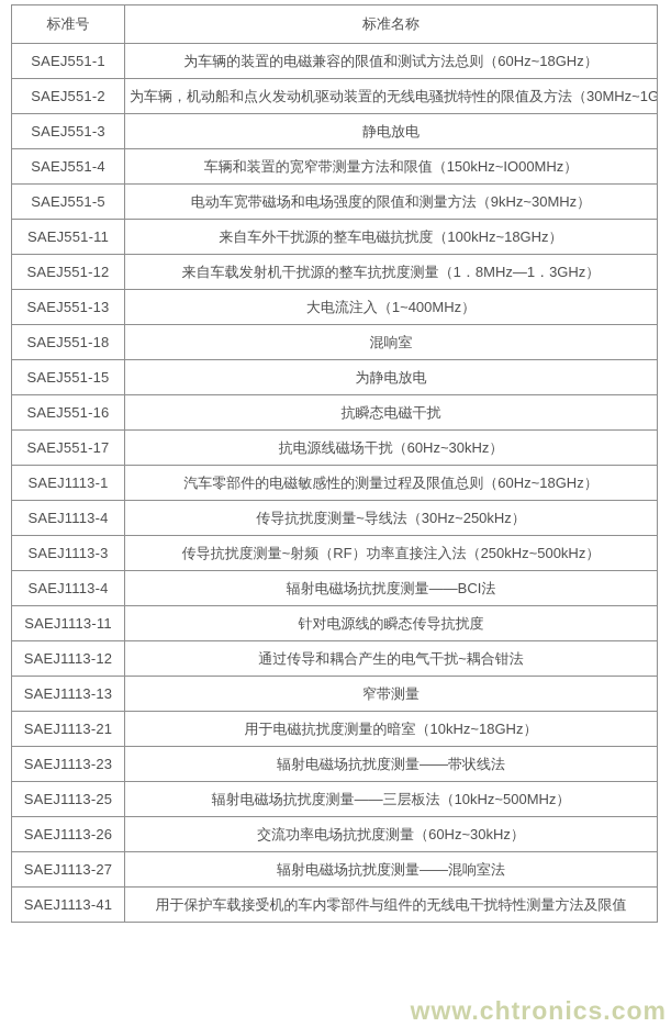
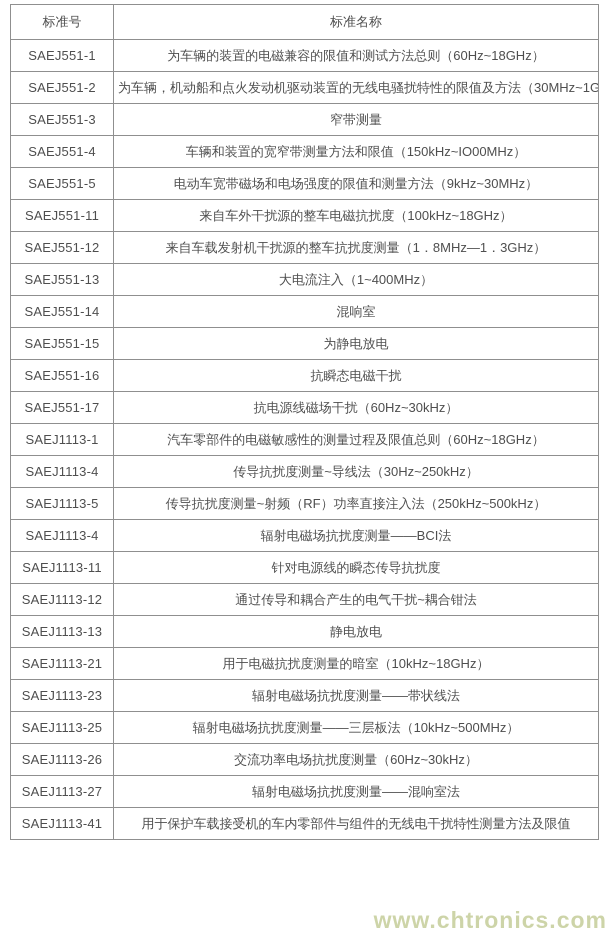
  标准号	标准名称
  SAEJ551-1	为车辆的装置的电磁兼容的限值和测试方法总则（60Hz~18GHz）
  SAEJ551-2	为车辆，机动船和点火发动机驱动装置的无线电骚扰特性的限值及方法（30MHz~1G
- SAEJ551-3	静电放电
+ SAEJ551-3	窄带测量
  SAEJ551-4	车辆和装置的宽窄带测量方法和限值（150kHz~IO00MHz）
  SAEJ551-5	电动车宽带磁场和电场强度的限值和测量方法（9kHz~30MHz）
  SAEJ551-11	来自车外干扰源的整车电磁抗扰度（100kHz~18GHz）
  SAEJ551-12	来自车载发射机干扰源的整车抗扰度测量（1．8MHz—1．3GHz）
  SAEJ551-13	大电流注入（1~400MHz）
- SAEJ551-18	混响室
+ SAEJ551-14	混响室
  SAEJ551-15	为静电放电
  SAEJ551-16	抗瞬态电磁干扰
  SAEJ551-17	抗电源线磁场干扰（60Hz~30kHz）
  SAEJ1113-1	汽车零部件的电磁敏感性的测量过程及限值总则（60Hz~18GHz）
  SAEJ1113-4	传导抗扰度测量~导线法（30Hz~250kHz）
- SAEJ1113-3	传导抗扰度测量~射频（RF）功率直接注入法（250kHz~500kHz）
+ SAEJ1113-5	传导抗扰度测量~射频（RF）功率直接注入法（250kHz~500kHz）
  SAEJ1113-4	辐射电磁场抗扰度测量——BCI法
  SAEJ1113-11	针对电源线的瞬态传导抗扰度
  SAEJ1113-12	通过传导和耦合产生的电气干扰~耦合钳法
- SAEJ1113-13	窄带测量
+ SAEJ1113-13	静电放电
  SAEJ1113-21	用于电磁抗扰度测量的暗室（10kHz~18GHz）
  SAEJ1113-23	辐射电磁场抗扰度测量——带状线法
  SAEJ1113-25	辐射电磁场抗扰度测量——三层板法（10kHz~500MHz）
  SAEJ1113-26	交流功率电场抗扰度测量（60Hz~30kHz）
  SAEJ1113-27	辐射电磁场抗扰度测量——混响室法
  SAEJ1113-41	用于保护车载接受机的车内零部件与组件的无线电干扰特性测量方法及限值
  www.chtronics.com
